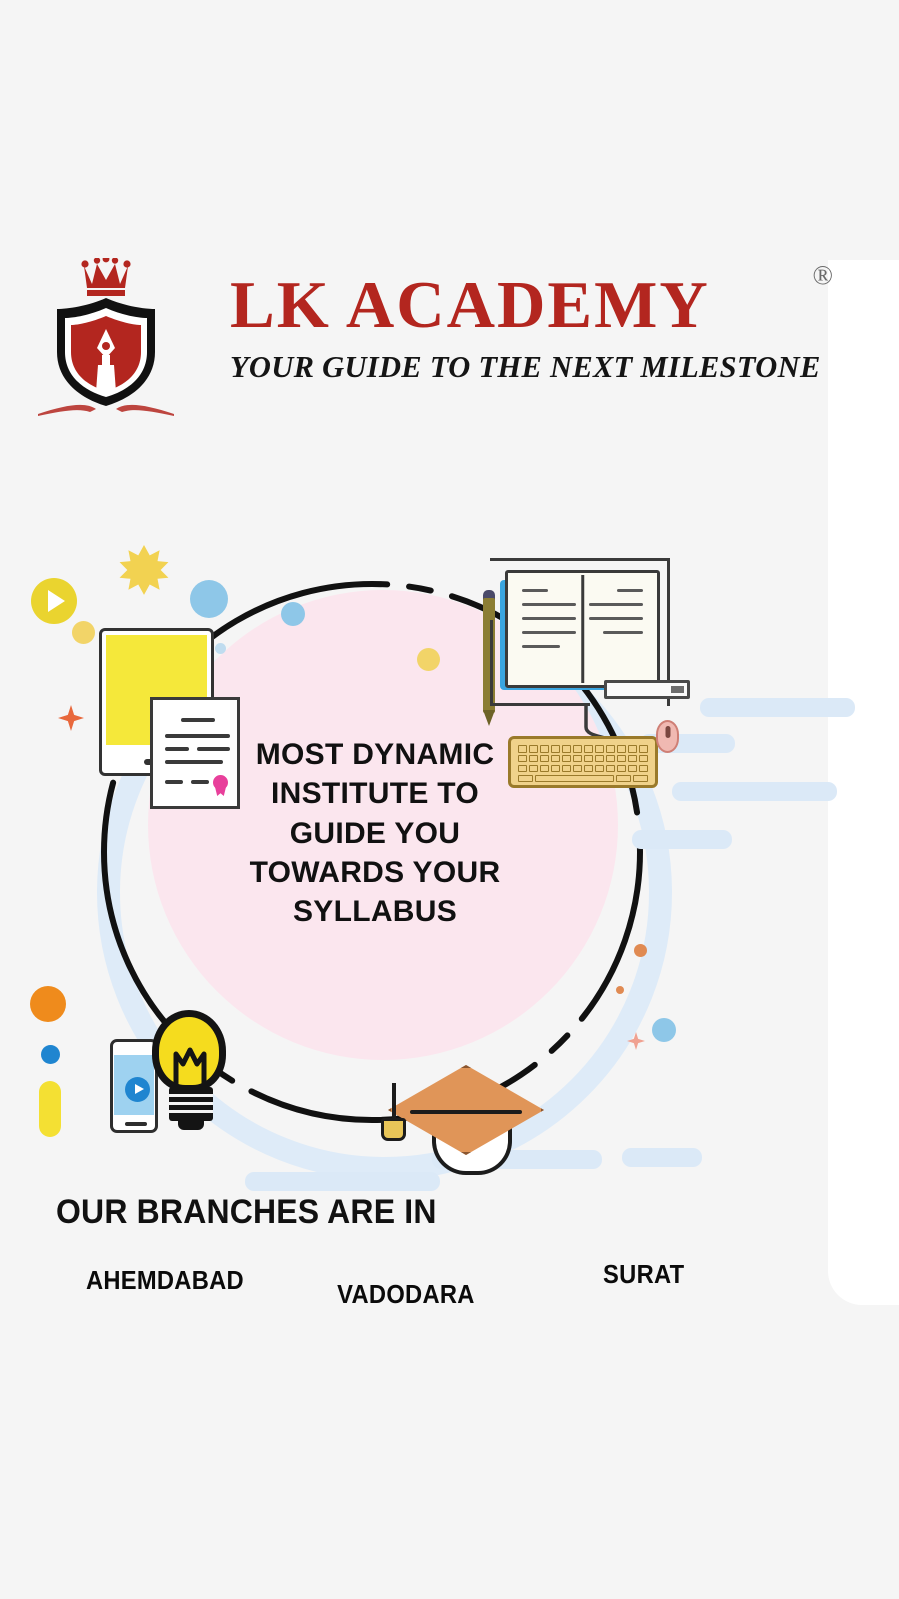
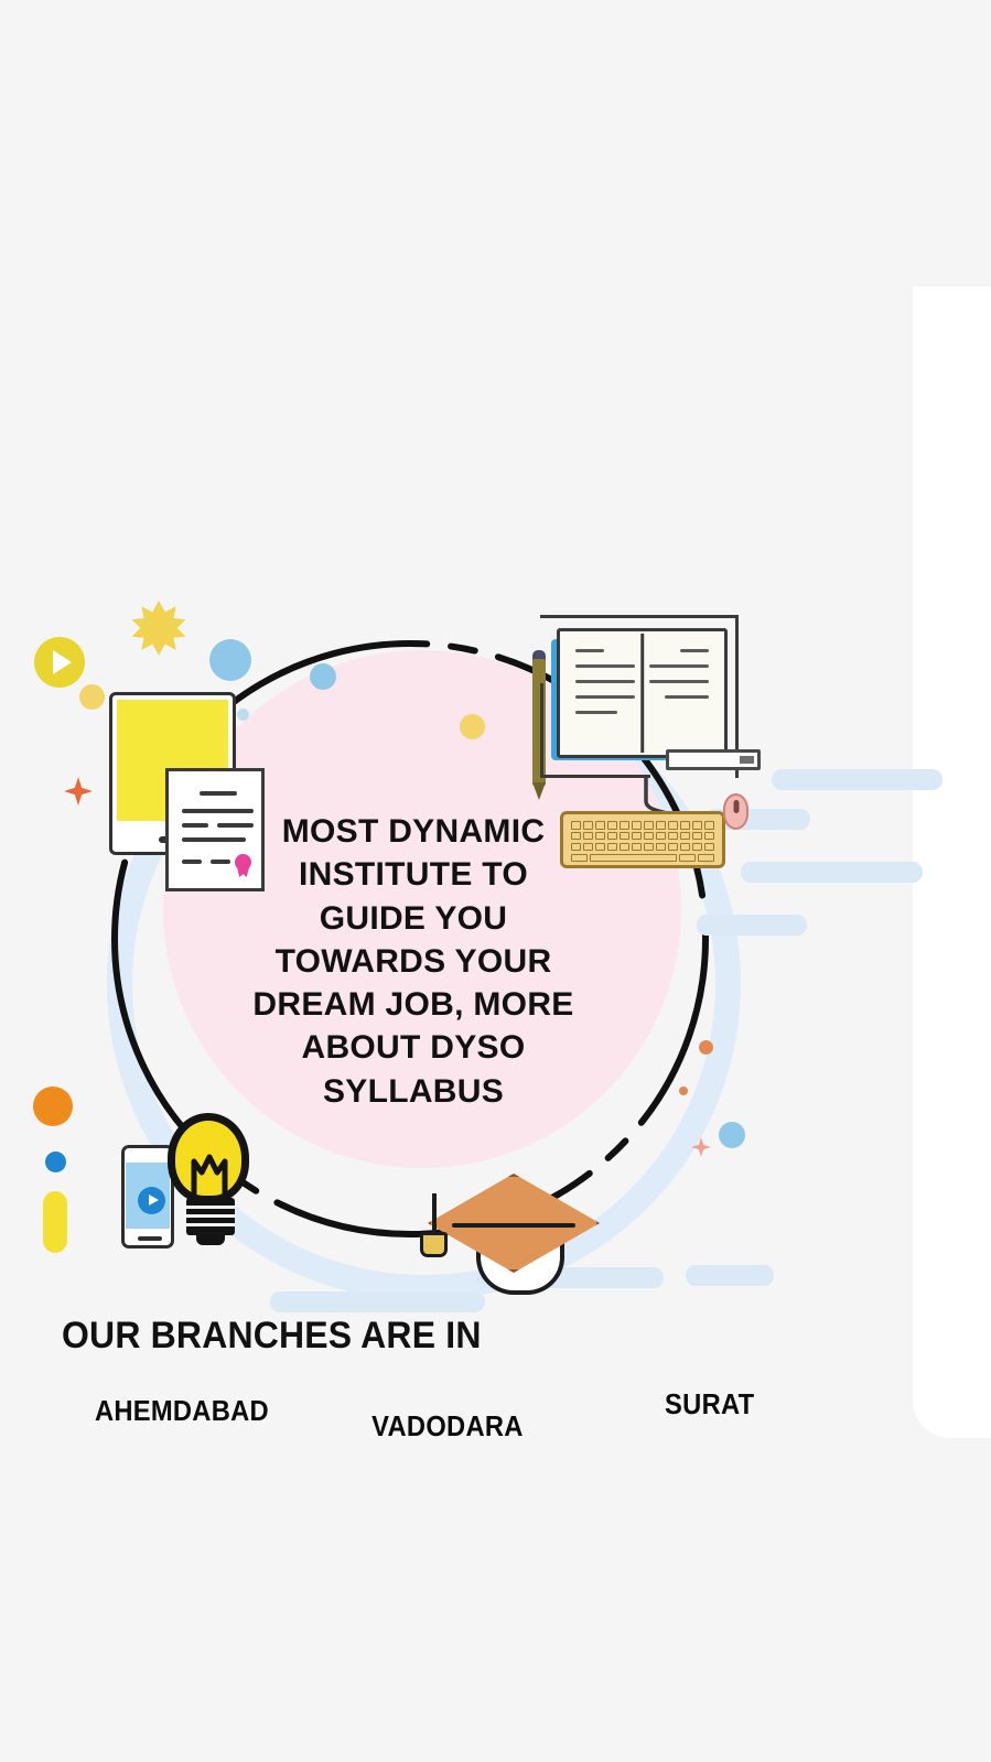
- LK ACADEMY
- ®
- YOUR GUIDE TO THE NEXT MILESTONE
  MOST DYNAMIC
  INSTITUTE TO
  GUIDE YOU
  TOWARDS YOUR
+ DREAM JOB, MORE
+ ABOUT DYSO
  SYLLABUS
  OUR BRANCHES ARE IN
  AHEMDABAD
  VADODARA
  SURAT
